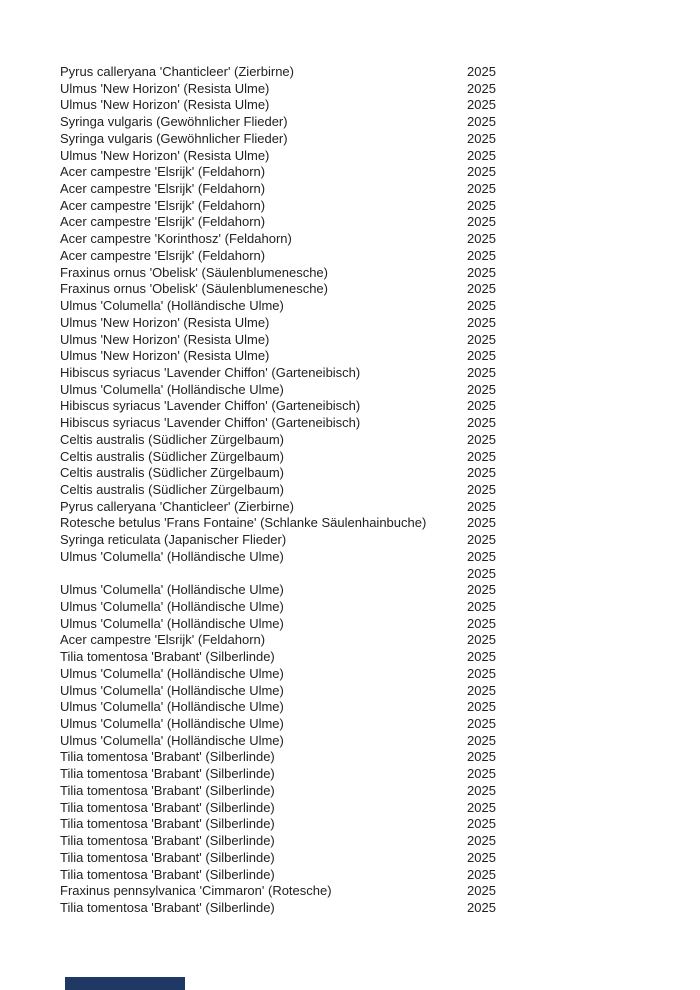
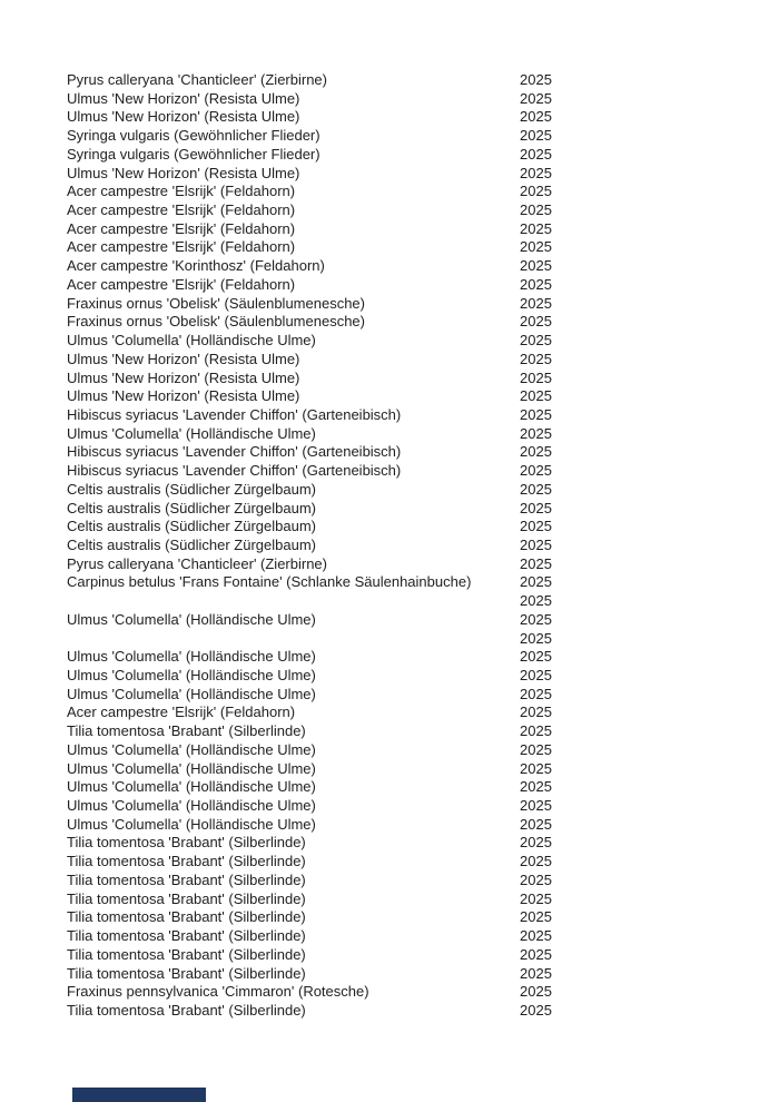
  Pyrus calleryana 'Chanticleer' (Zierbirne)
  2025
  Ulmus 'New Horizon' (Resista Ulme)
  2025
  Ulmus 'New Horizon' (Resista Ulme)
  2025
  Syringa vulgaris (Gewöhnlicher Flieder)
  2025
  Syringa vulgaris (Gewöhnlicher Flieder)
  2025
  Ulmus 'New Horizon' (Resista Ulme)
  2025
  Acer campestre 'Elsrijk' (Feldahorn)
  2025
  Acer campestre 'Elsrijk' (Feldahorn)
  2025
  Acer campestre 'Elsrijk' (Feldahorn)
  2025
  Acer campestre 'Elsrijk' (Feldahorn)
  2025
  Acer campestre 'Korinthosz' (Feldahorn)
  2025
  Acer campestre 'Elsrijk' (Feldahorn)
  2025
  Fraxinus ornus 'Obelisk' (Säulenblumenesche)
  2025
  Fraxinus ornus 'Obelisk' (Säulenblumenesche)
  2025
  Ulmus 'Columella' (Holländische Ulme)
  2025
  Ulmus 'New Horizon' (Resista Ulme)
  2025
  Ulmus 'New Horizon' (Resista Ulme)
  2025
  Ulmus 'New Horizon' (Resista Ulme)
  2025
  Hibiscus syriacus 'Lavender Chiffon' (Garteneibisch)
  2025
  Ulmus 'Columella' (Holländische Ulme)
  2025
  Hibiscus syriacus 'Lavender Chiffon' (Garteneibisch)
  2025
  Hibiscus syriacus 'Lavender Chiffon' (Garteneibisch)
  2025
  Celtis australis (Südlicher Zürgelbaum)
  2025
  Celtis australis (Südlicher Zürgelbaum)
  2025
  Celtis australis (Südlicher Zürgelbaum)
  2025
  Celtis australis (Südlicher Zürgelbaum)
  2025
  Pyrus calleryana 'Chanticleer' (Zierbirne)
  2025
- Rotesche betulus 'Frans Fontaine' (Schlanke Säulenhainbuche)
+ Carpinus betulus 'Frans Fontaine' (Schlanke Säulenhainbuche)
  2025
- Syringa reticulata (Japanischer Flieder)
  2025
  Ulmus 'Columella' (Holländische Ulme)
  2025
  2025
  Ulmus 'Columella' (Holländische Ulme)
  2025
  Ulmus 'Columella' (Holländische Ulme)
  2025
  Ulmus 'Columella' (Holländische Ulme)
  2025
  Acer campestre 'Elsrijk' (Feldahorn)
  2025
  Tilia tomentosa 'Brabant' (Silberlinde)
  2025
  Ulmus 'Columella' (Holländische Ulme)
  2025
  Ulmus 'Columella' (Holländische Ulme)
  2025
  Ulmus 'Columella' (Holländische Ulme)
  2025
  Ulmus 'Columella' (Holländische Ulme)
  2025
  Ulmus 'Columella' (Holländische Ulme)
  2025
  Tilia tomentosa 'Brabant' (Silberlinde)
  2025
  Tilia tomentosa 'Brabant' (Silberlinde)
  2025
  Tilia tomentosa 'Brabant' (Silberlinde)
  2025
  Tilia tomentosa 'Brabant' (Silberlinde)
  2025
  Tilia tomentosa 'Brabant' (Silberlinde)
  2025
  Tilia tomentosa 'Brabant' (Silberlinde)
  2025
  Tilia tomentosa 'Brabant' (Silberlinde)
  2025
  Tilia tomentosa 'Brabant' (Silberlinde)
  2025
  Fraxinus pennsylvanica 'Cimmaron' (Rotesche)
  2025
  Tilia tomentosa 'Brabant' (Silberlinde)
  2025
